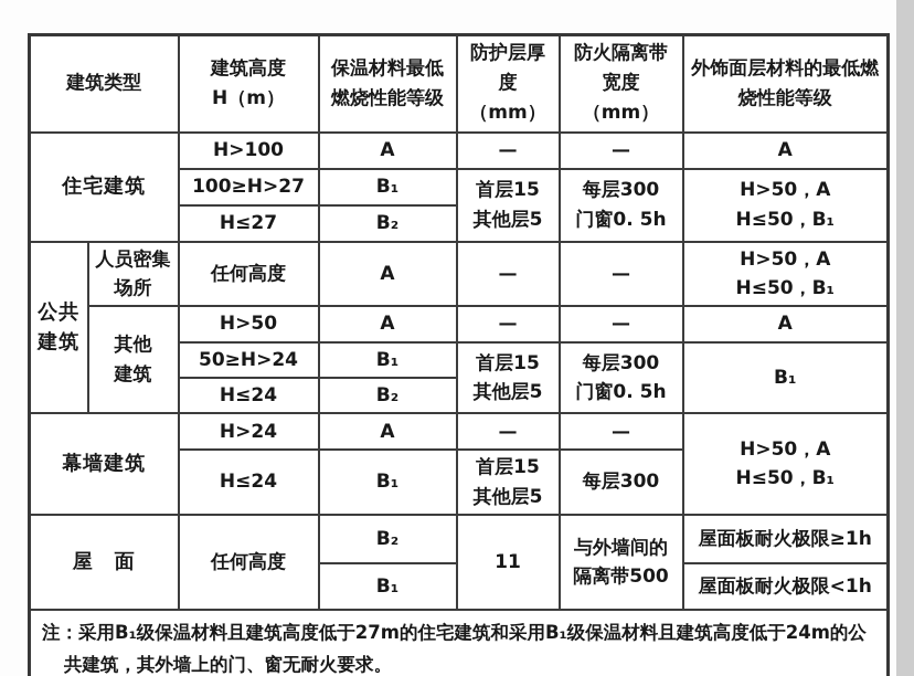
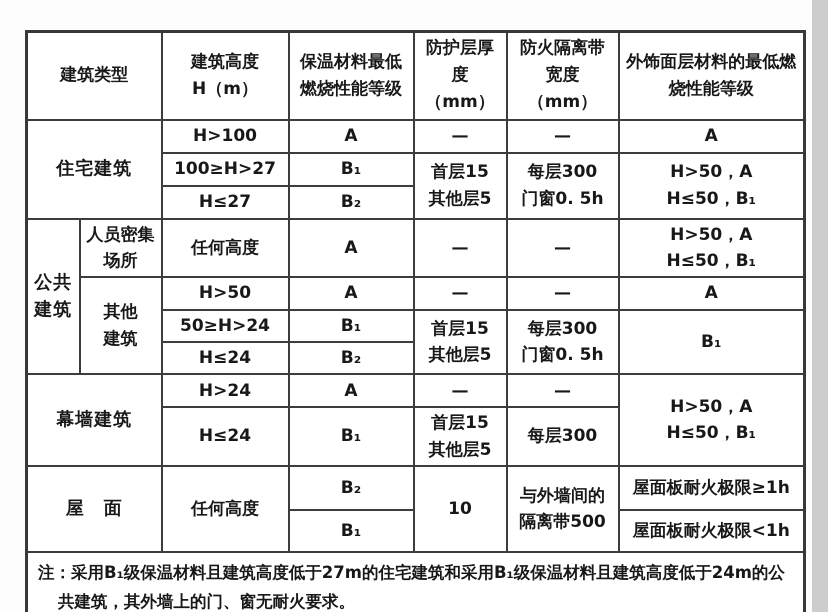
  建筑类型	建筑高度 H（m）	保温材料最低 燃烧性能等级	防护层厚 度（mm）	防火隔离带 宽度（mm）	外饰面层材料的最低燃 烧性能等级
  住宅建筑	H>100	A	—	—	A
  100≥H>27	B₁	首层15 其他层5	每层300 门窗0. 5h	H>50，A H≤50，B₁
  H≤27	B₂
  公共 建筑	人员密集 场所	任何高度	A	—	—	H>50，A H≤50，B₁
  其他 建筑	H>50	A	—	—	A
  50≥H>24	B₁	首层15 其他层5	每层300 门窗0. 5h	B₁
  H≤24	B₂
  幕墙建筑	H>24	A	—	—	H>50，A H≤50，B₁
  H≤24	B₁	首层15 其他层5	每层300
- 屋 面	任何高度	B₂	11	与外墙间的 隔离带500	屋面板耐火极限≥1h
+ 屋 面	任何高度	B₂	10	与外墙间的 隔离带500	屋面板耐火极限≥1h
  B₁	屋面板耐火极限<1h
  注：采用B₁级保温材料且建筑高度低于27m的住宅建筑和采用B₁级保温材料且建筑高度低于24m的公 共建筑，其外墙上的门、窗无耐火要求。
